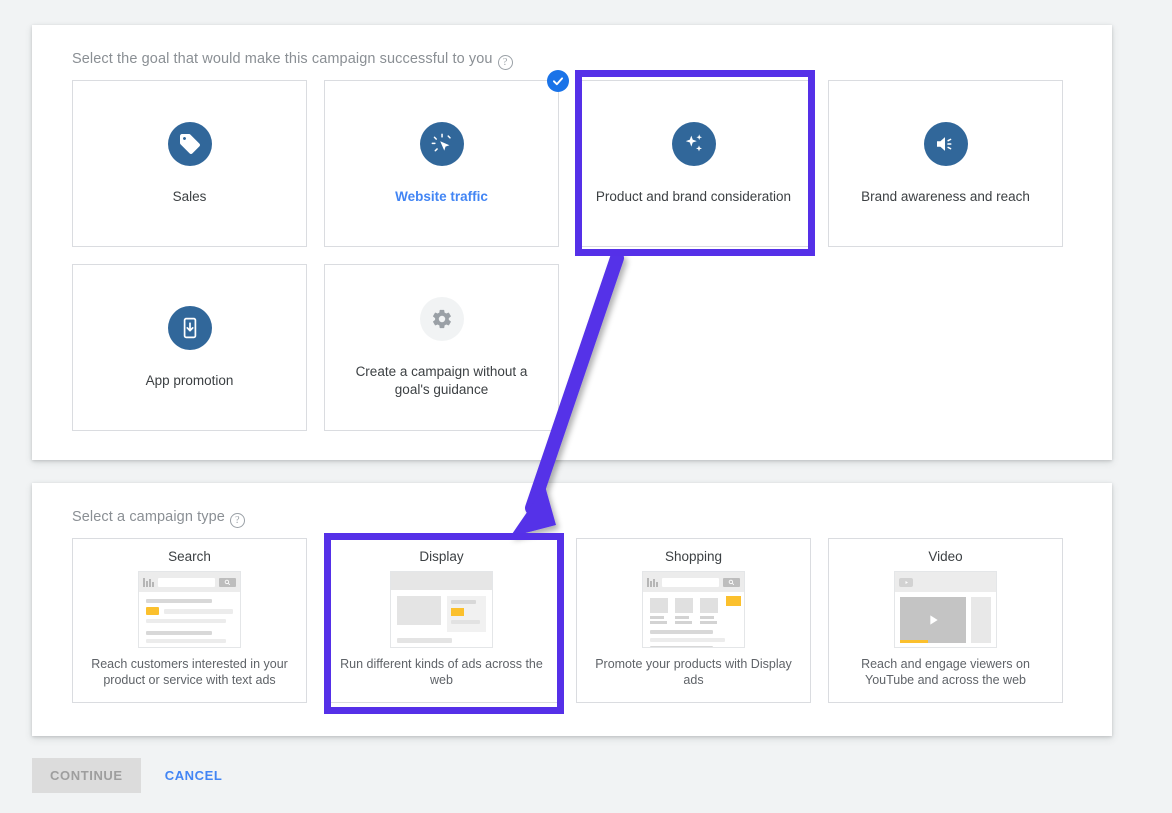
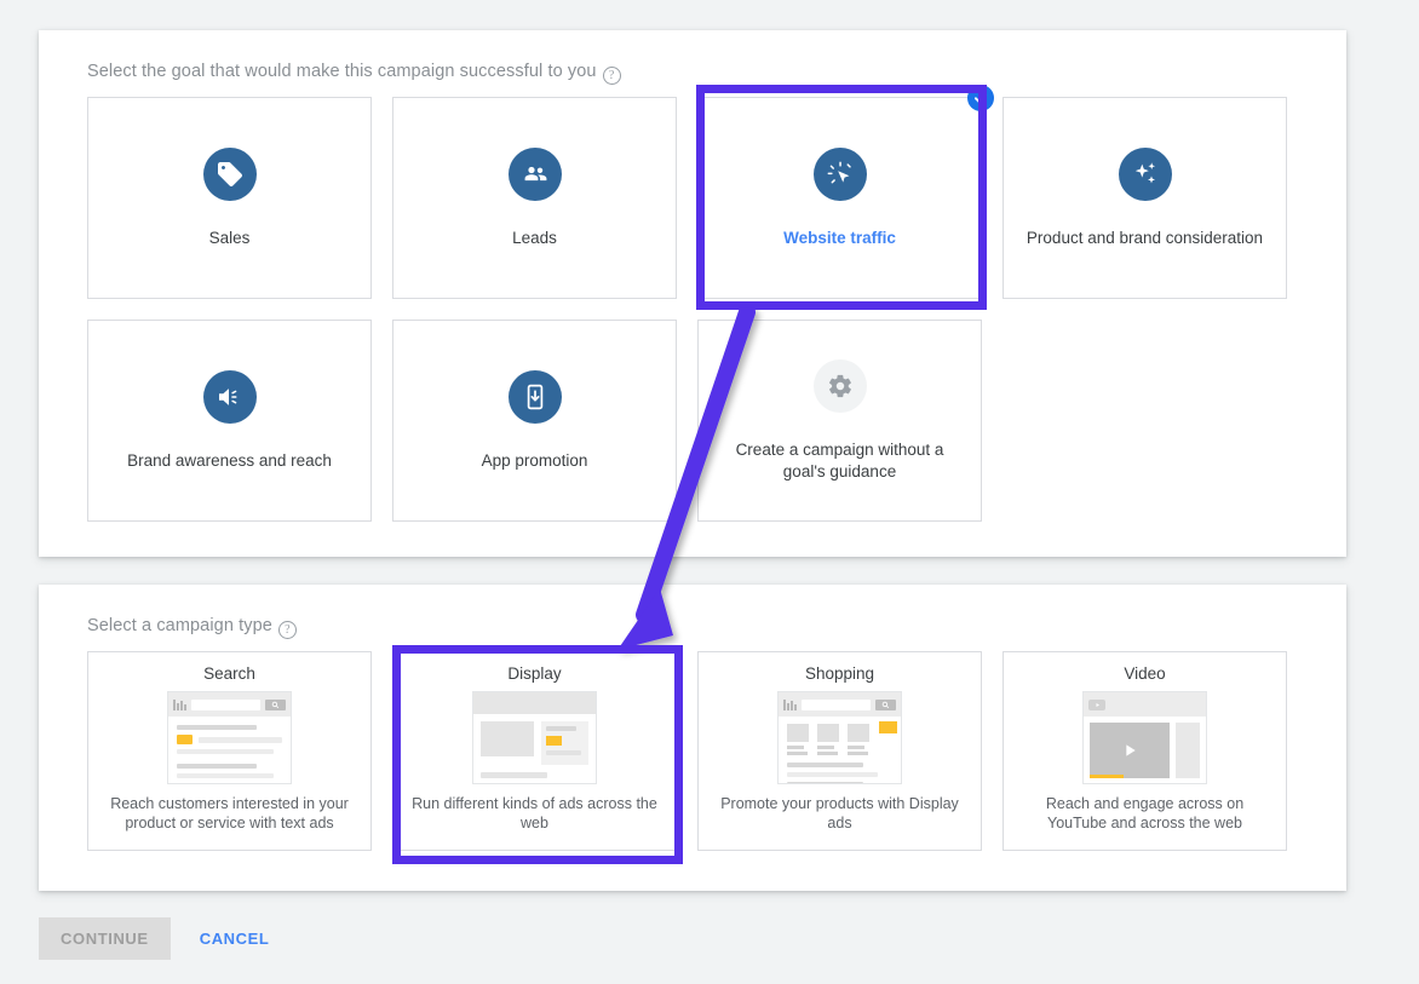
  Select the goal that would make this campaign successful to you ?
  Sales
+ Leads
  Website traffic
  Product and brand consideration
  Brand awareness and reach
  App promotion
  Create a campaign without a goal's guidance
  Select a campaign type ?
  Search
  Reach customers interested in your product or service with text ads
  Display
  Run different kinds of ads across the web
  Shopping
  Promote your products with Display ads
  Video
- Reach and engage viewers on YouTube and across the web
+ Reach and engage across on YouTube and across the web
  CONTINUE
  CANCEL
